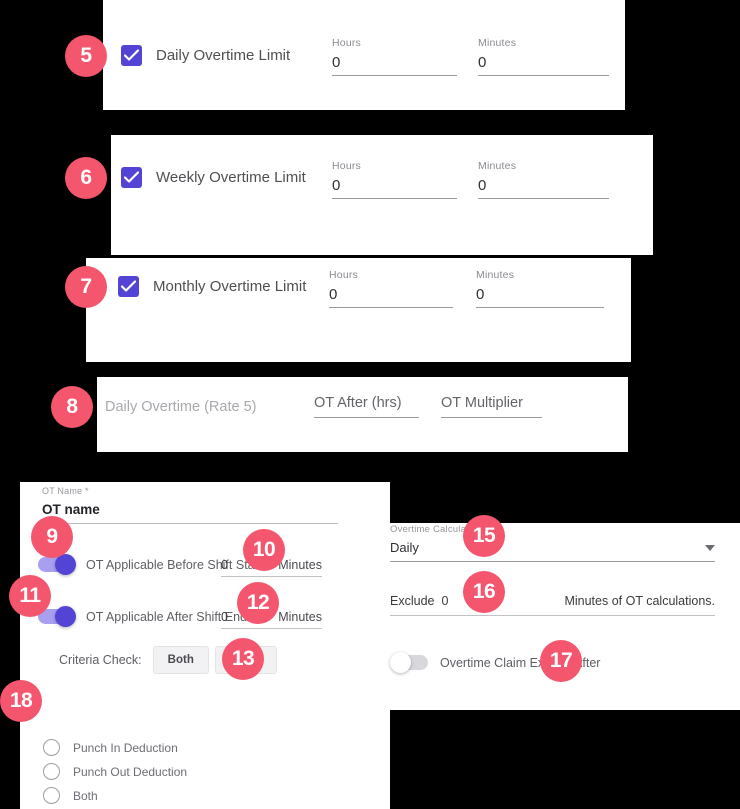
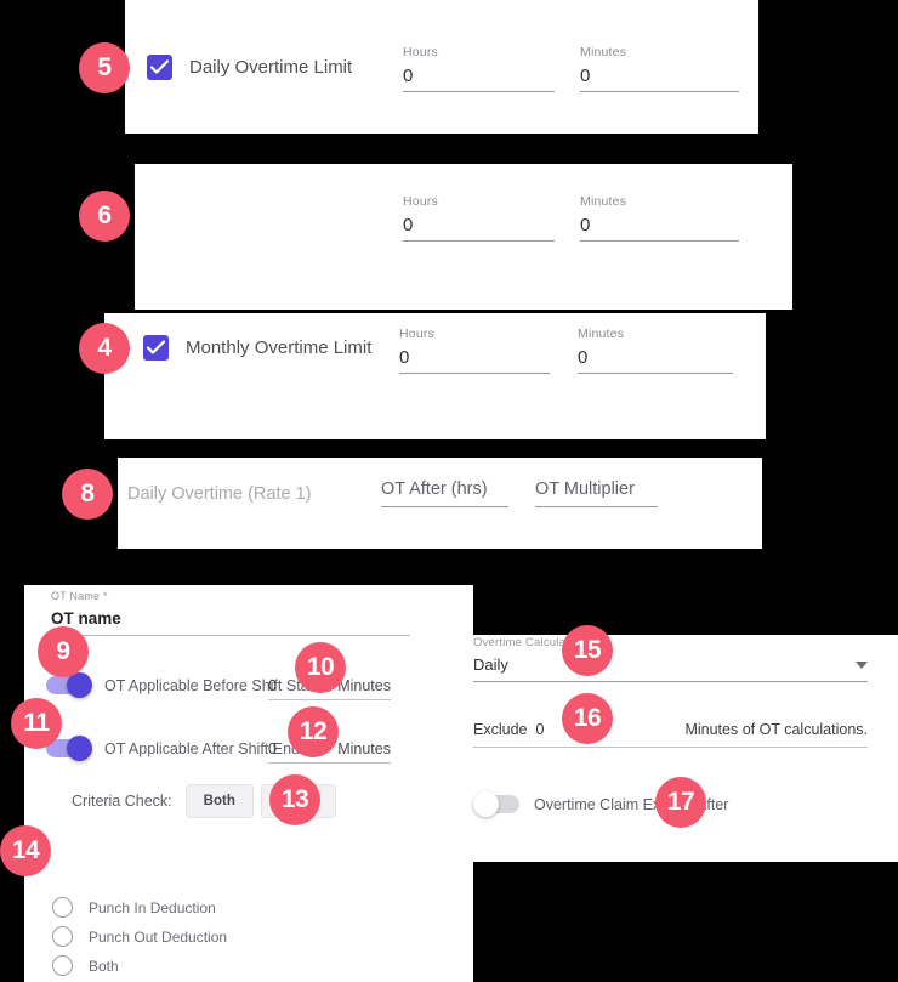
  Daily Overtime Limit
  Hours
  0
  Minutes
  0
  5
- Weekly Overtime Limit
  Hours
  0
  Minutes
  0
  6
  Monthly Overtime Limit
  Hours
  0
  Minutes
  0
- 7
+ 4
- Daily Overtime (Rate 5)
+ Daily Overtime (Rate 1)
  OT After (hrs)
  OT Multiplier
  8
  OT Name *
  OT name
  OT Applicable Before Shift St
  0
  Minutes
  OT Applicable After Shift En
  0
  Minutes
  Criteria Check:
  Both
  Punch In Deduction
  Punch Out Deduction
  Both
  9
  10
  11
  12
  13
- 18
+ 14
  Overtime Calcul
  Daily
  Exclude 0
  Minutes of OT calculations.
  Overtime Claim Efter
  15
  16
  17
